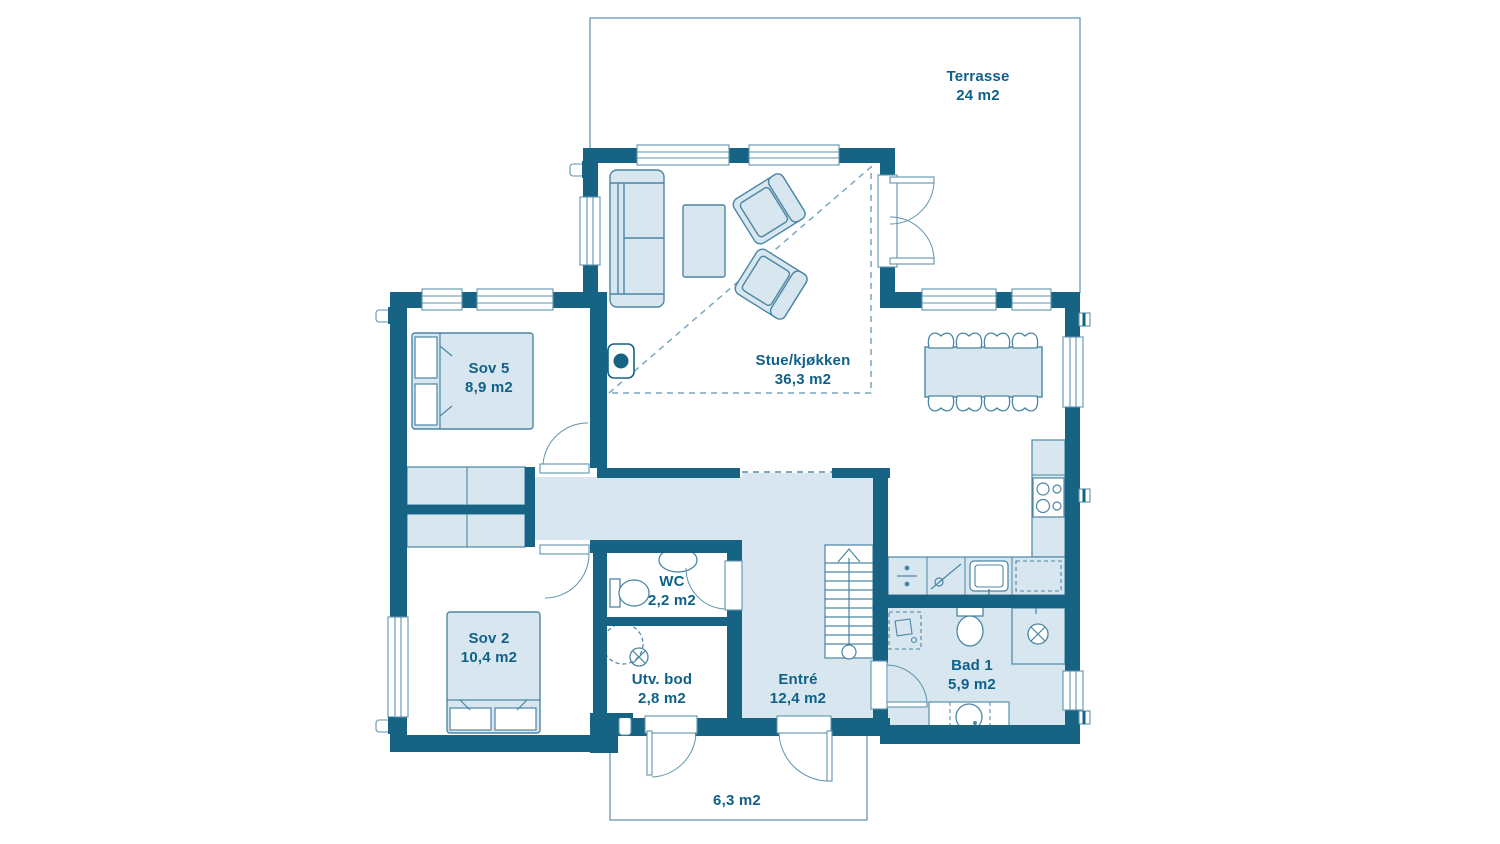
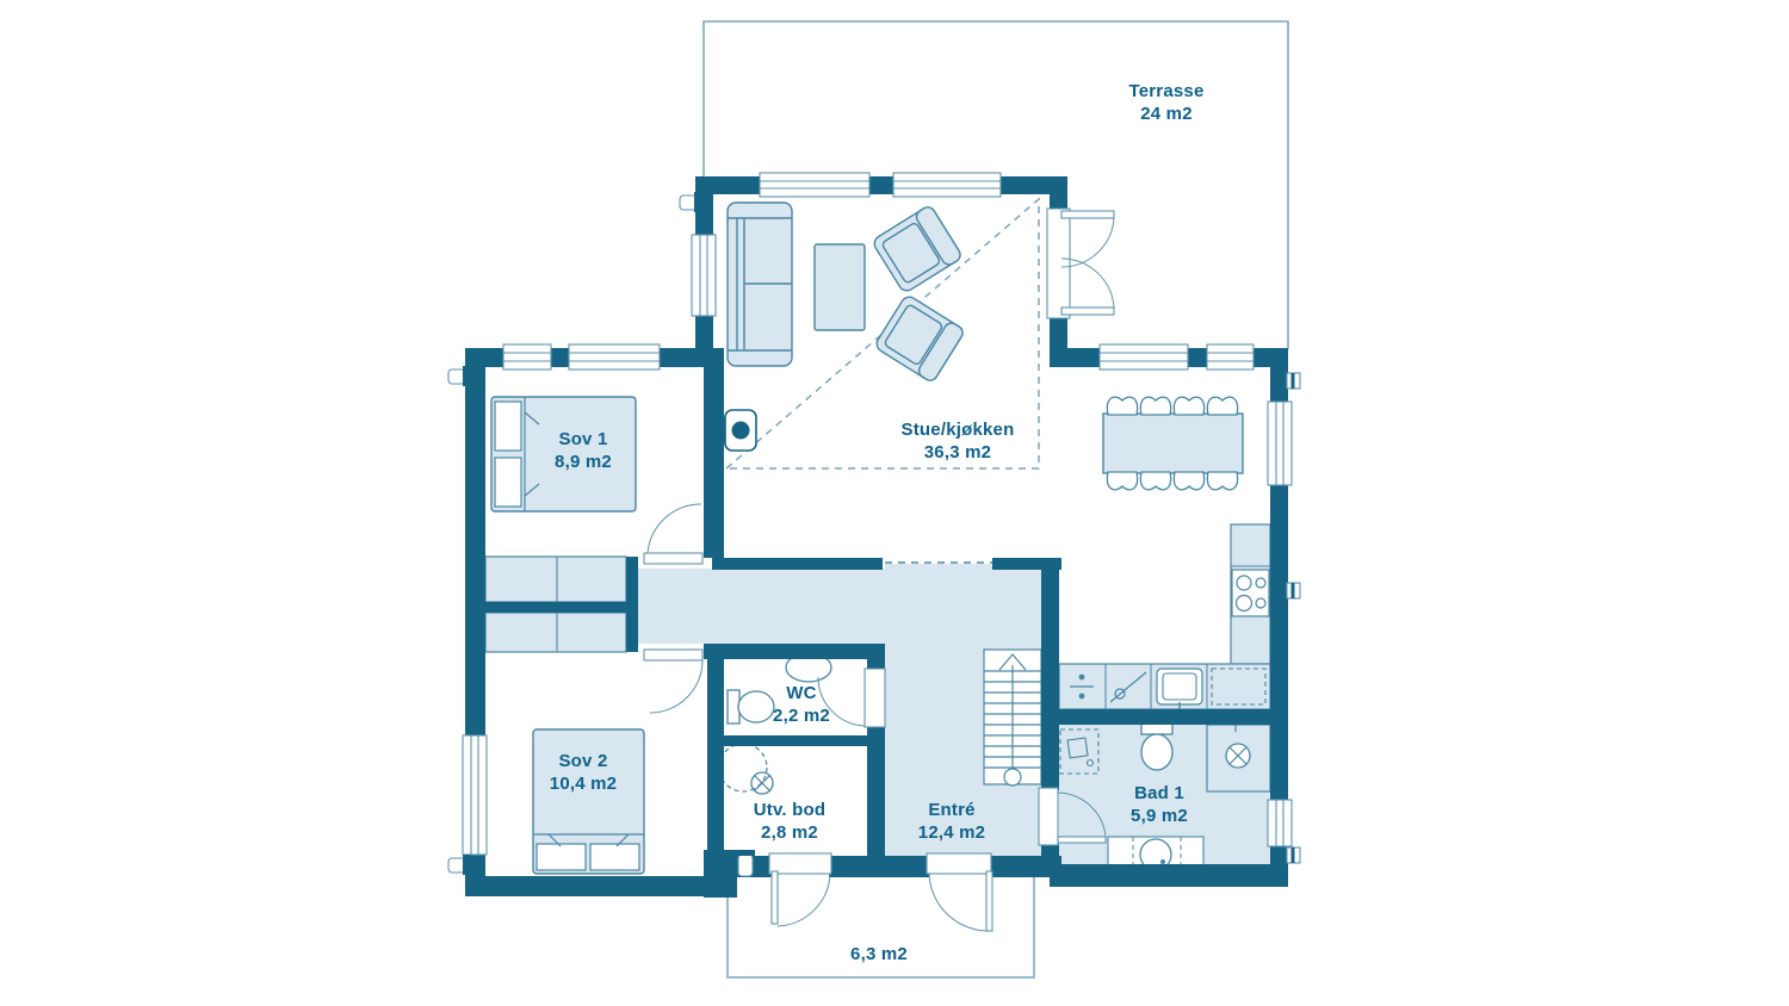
  Terrasse
  24 m2
  Stue/kjøkken
  36,3 m2
- Sov 5
+ Sov 1
  8,9 m2
  Sov 2
  10,4 m2
  WC
  2,2 m2
  Utv. bod
  2,8 m2
  Entré
  12,4 m2
  Bad 1
  5,9 m2
  6,3 m2
